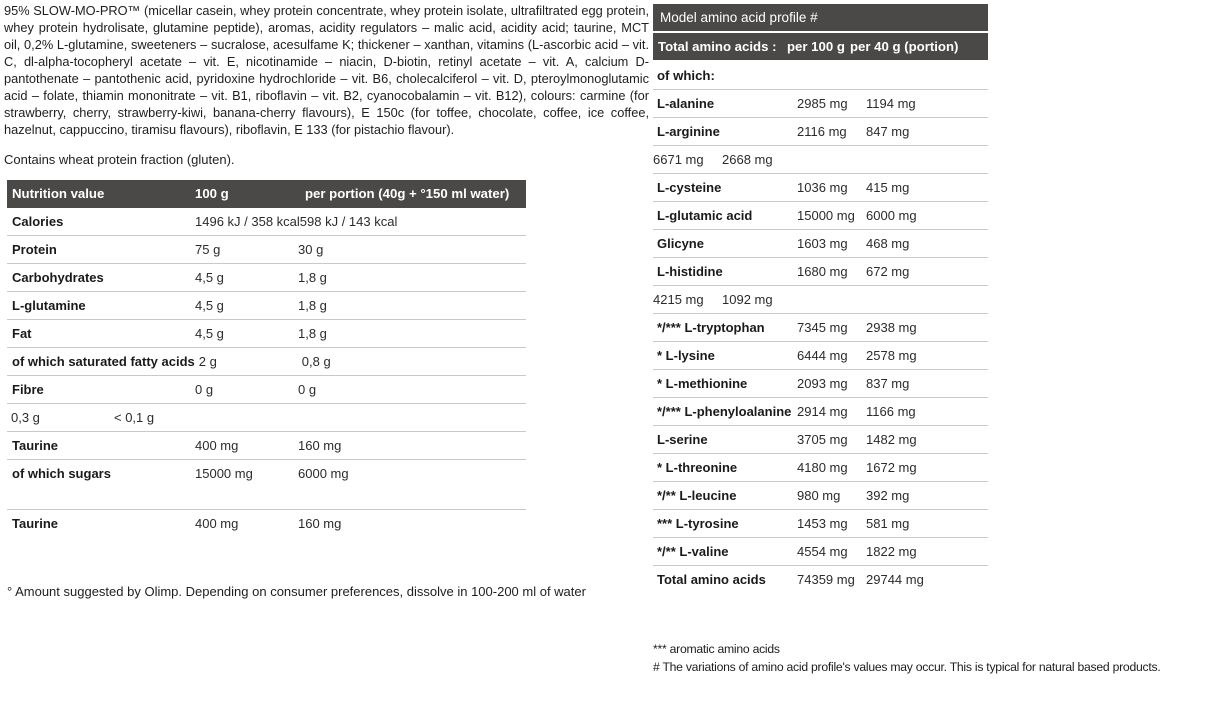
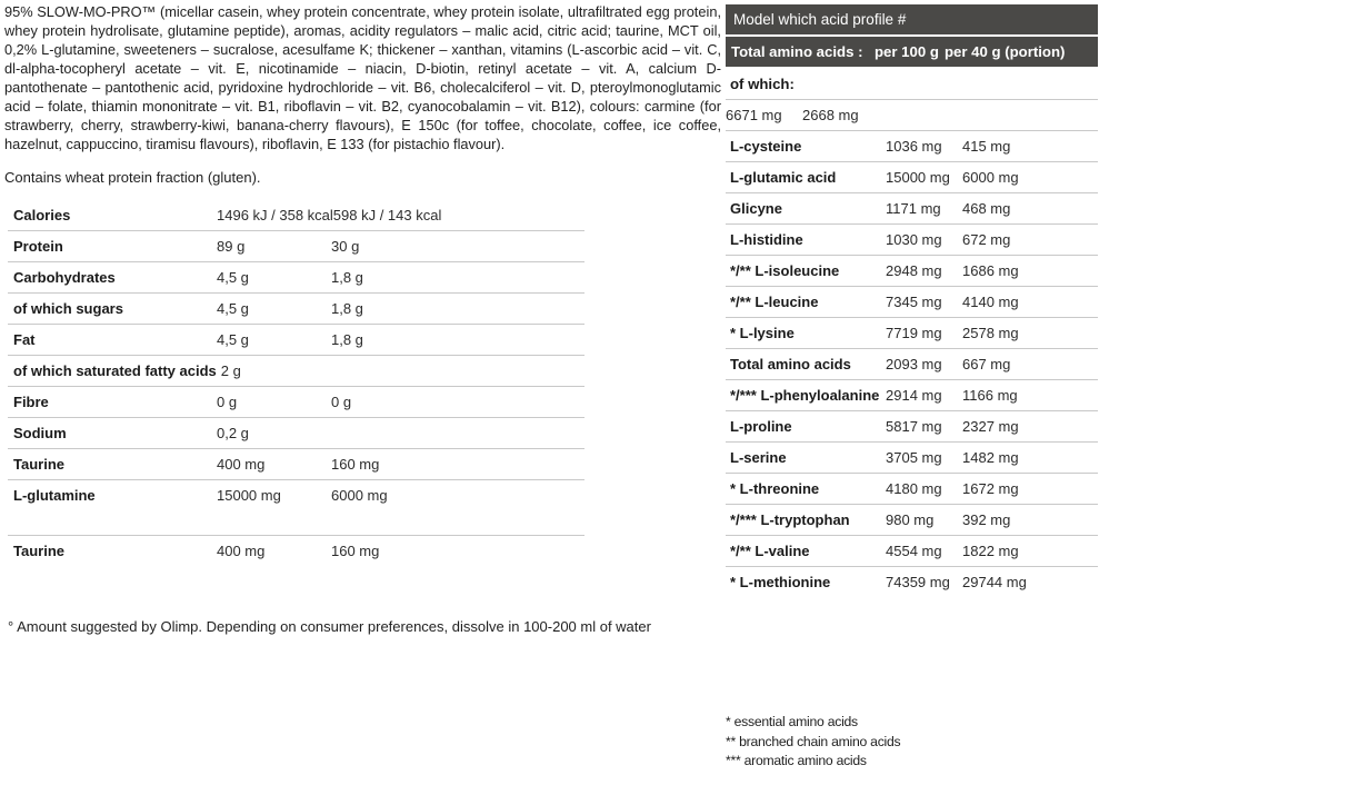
- 95% SLOW-MO-PRO™ (micellar casein, whey protein concentrate, whey protein isolate, ultrafiltrated egg protein, whey protein hydrolisate, glutamine peptide), aromas, acidity regulators – malic acid, acidity acid; taurine, MCT oil, 0,2% L-glutamine, sweeteners – sucralose, acesulfame K; thickener – xanthan, vitamins (L-ascorbic acid – vit. C, dl-alpha-tocopheryl acetate – vit. E, nicotinamide – niacin, D-biotin, retinyl acetate – vit. A, calcium D-pantothenate – pantothenic acid, pyridoxine hydrochloride – vit. B6, cholecalciferol – vit. D, pteroylmonoglutamic acid – folate, thiamin mononitrate – vit. B1, riboflavin – vit. B2, cyanocobalamin – vit. B12), colours: carmine (for strawberry, cherry, strawberry-kiwi, banana-cherry flavours), E 150c (for toffee, chocolate, coffee, ice coffee, hazelnut, cappuccino, tiramisu flavours), riboflavin, E 133 (for pistachio flavour).
+ 95% SLOW-MO-PRO™ (micellar casein, whey protein concentrate, whey protein isolate, ultrafiltrated egg protein, whey protein hydrolisate, glutamine peptide), aromas, acidity regulators – malic acid, citric acid; taurine, MCT oil, 0,2% L-glutamine, sweeteners – sucralose, acesulfame K; thickener – xanthan, vitamins (L-ascorbic acid – vit. C, dl-alpha-tocopheryl acetate – vit. E, nicotinamide – niacin, D-biotin, retinyl acetate – vit. A, calcium D-pantothenate – pantothenic acid, pyridoxine hydrochloride – vit. B6, cholecalciferol – vit. D, pteroylmonoglutamic acid – folate, thiamin mononitrate – vit. B1, riboflavin – vit. B2, cyanocobalamin – vit. B12), colours: carmine (for strawberry, cherry, strawberry-kiwi, banana-cherry flavours), E 150c (for toffee, chocolate, coffee, ice coffee, hazelnut, cappuccino, tiramisu flavours), riboflavin, E 133 (for pistachio flavour).
  Contains wheat protein fraction (gluten).
- Nutrition value
- 100 g
- per portion (40g + °150 ml water)
  Calories
  1496 kJ / 358 kcal
  598 kJ / 143 kcal
  Protein
- 75 g
+ 89 g
  30 g
  Carbohydrates
  4,5 g
  1,8 g
- L-glutamine
+ of which sugars
  4,5 g
  1,8 g
  Fat
  4,5 g
  1,8 g
  of which saturated fatty acids
  2 g
- 0,8 g
  Fibre
  0 g
  0 g
+ Sodium
- 0,3 g
+ 0,2 g
- < 0,1 g
  Taurine
  400 mg
  160 mg
- of which sugars
+ L-glutamine
  15000 mg
  6000 mg
  Taurine
  400 mg
  160 mg
  ° Amount suggested by Olimp. Depending on consumer preferences, dissolve in 100-200 ml of water
- Model amino acid profile #
+ Model which acid profile #
  Total amino acids :
  per 100 g
  per 40 g (portion)
  of which:
- L-alanine
- 2985 mg
- 1194 mg
- L-arginine
- 2116 mg
- 847 mg
  6671 mg
  2668 mg
  L-cysteine
  1036 mg
  415 mg
  L-glutamic acid
  15000 mg
  6000 mg
  Glicyne
- 1603 mg
+ 1171 mg
  468 mg
  L-histidine
- 1680 mg
+ 1030 mg
  672 mg
+ */** L-isoleucine
- 4215 mg
+ 2948 mg
- 1092 mg
+ 1686 mg
- */*** L-tryptophan
+ */** L-leucine
  7345 mg
- 2938 mg
+ 4140 mg
  * L-lysine
- 6444 mg
+ 7719 mg
  2578 mg
- * L-methionine
+ Total amino acids
  2093 mg
- 837 mg
+ 667 mg
  */*** L-phenyloalanine
  2914 mg
  1166 mg
+ L-proline
+ 5817 mg
+ 2327 mg
  L-serine
  3705 mg
  1482 mg
  * L-threonine
  4180 mg
  1672 mg
- */** L-leucine
+ */*** L-tryptophan
  980 mg
  392 mg
- *** L-tyrosine
- 1453 mg
- 581 mg
  */** L-valine
  4554 mg
  1822 mg
- Total amino acids
+ * L-methionine
  74359 mg
  29744 mg
+ * essential amino acids
+ ** branched chain amino acids
  *** aromatic amino acids
- # The variations of amino acid profile's values may occur. This is typical for natural based products.
